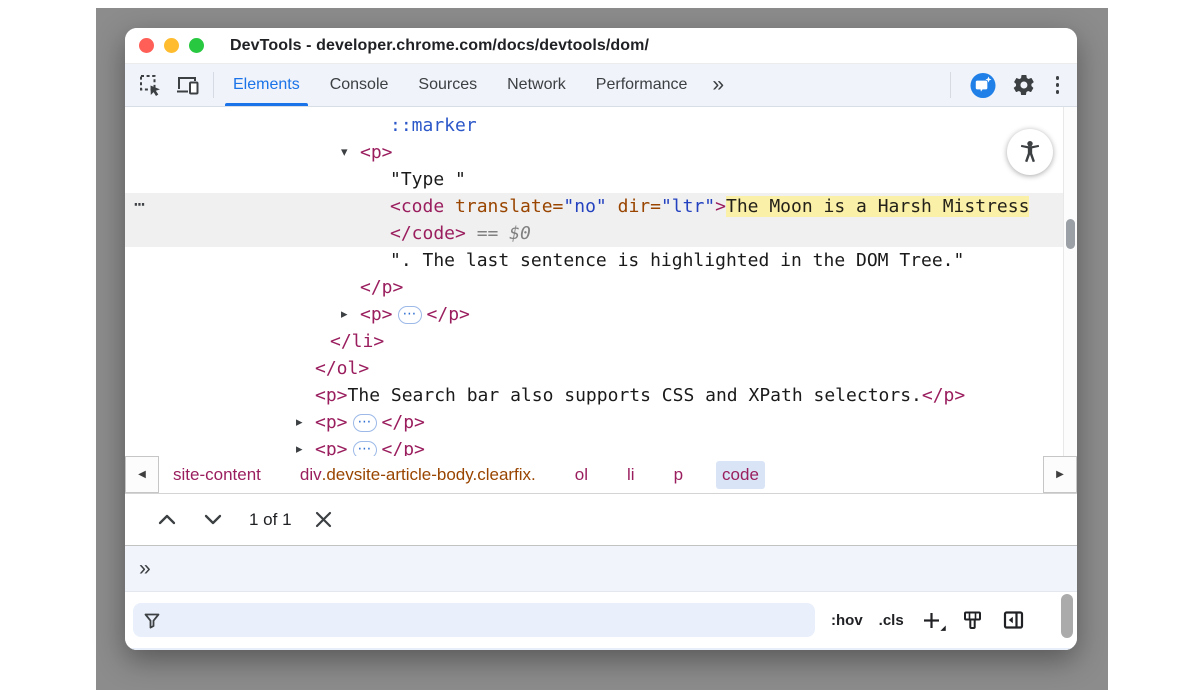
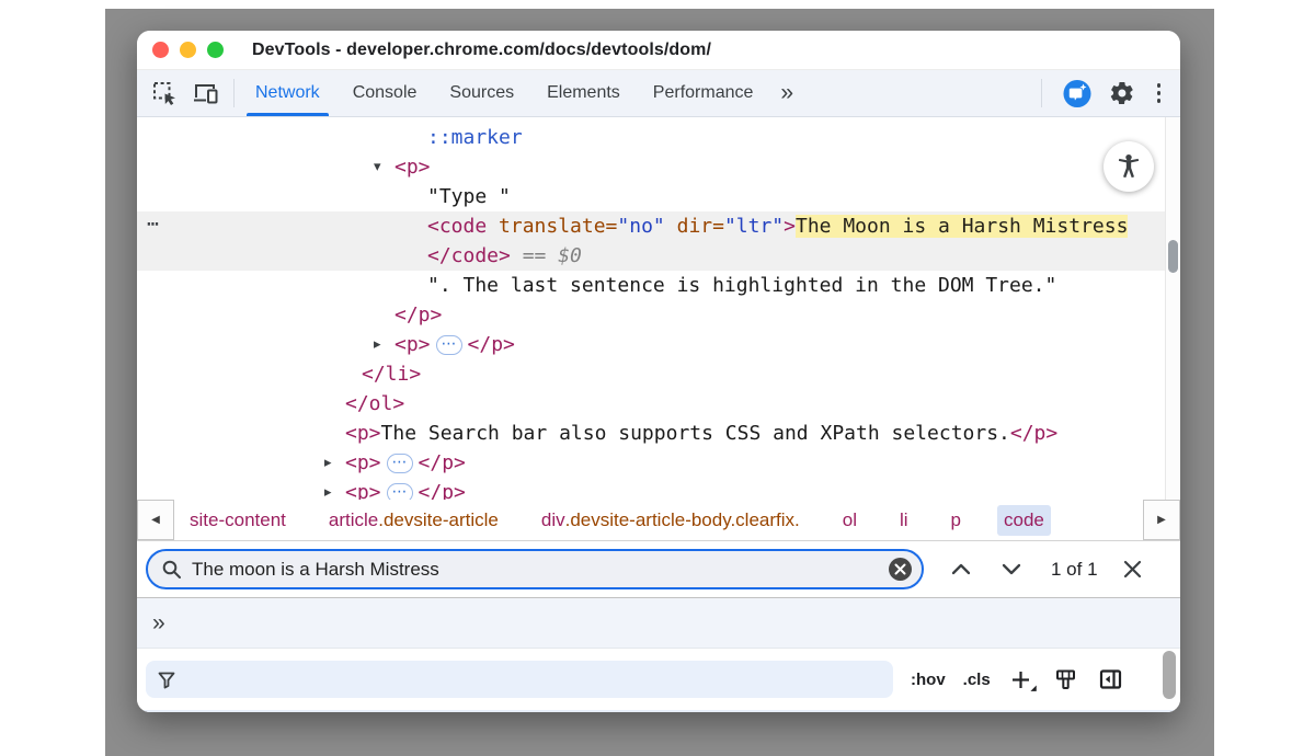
  DevTools - developer.chrome.com/docs/devtools/dom/
- Elements
+ Network
  Console
  Sources
- Network
+ Elements
  Performance
  »
  ::marker
  ▾
  <p>
  "Type "
  ⋯
  <code translate="no" dir="ltr">The Moon is a Harsh Mistress
  </code> == $0
  ". The last sentence is highlighted in the DOM Tree."
  </p>
  ▸
  <p> ⋯ </p>
  </li>
  </ol>
  <p>The Search bar also supports CSS and XPath selectors.</p>
  ▸
  <p> ⋯ </p>
  ▸
  <p> ⋯ </p>
  ◀
  site-content
+ article
+ .devsite-article
  div
  .devsite-article-body.clearfix.
  ol
  li
  p
  code
  ▶
+ The moon is a Harsh Mistress
  1 of 1
  »
  :hov
  .cls
  ◢
